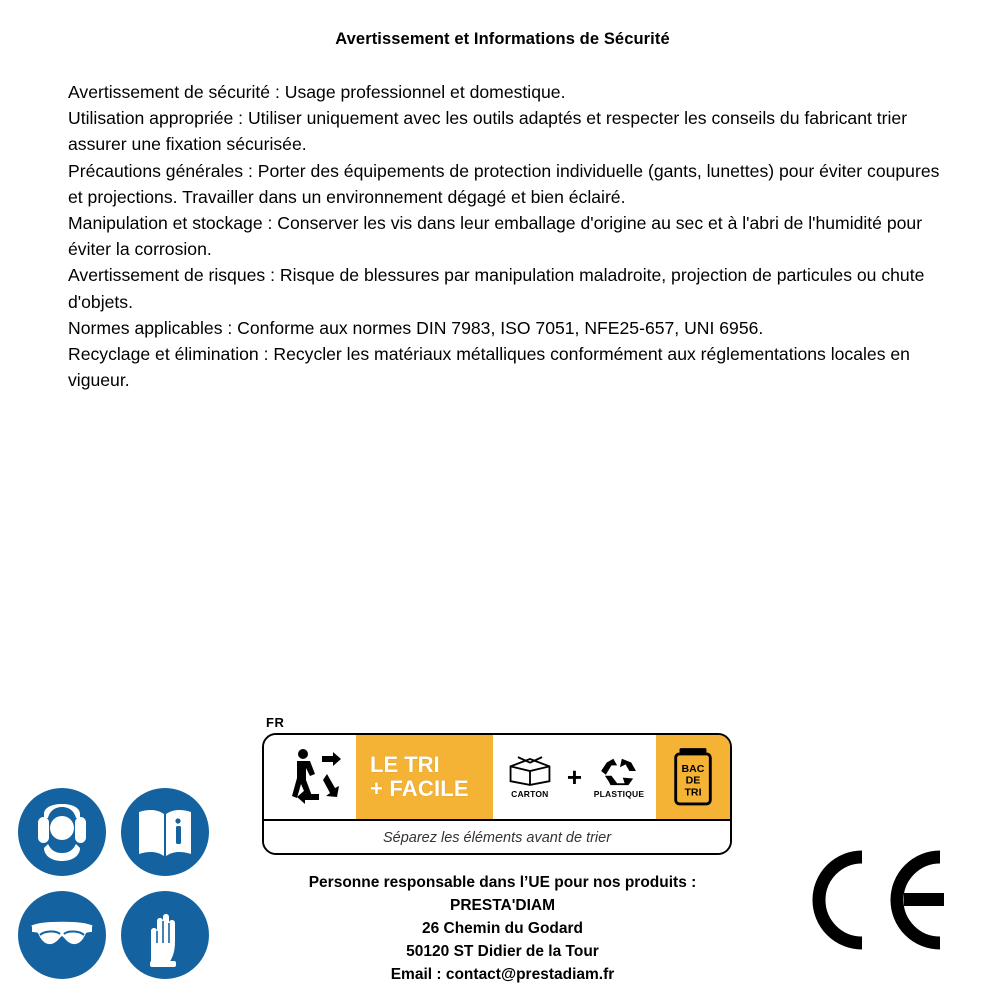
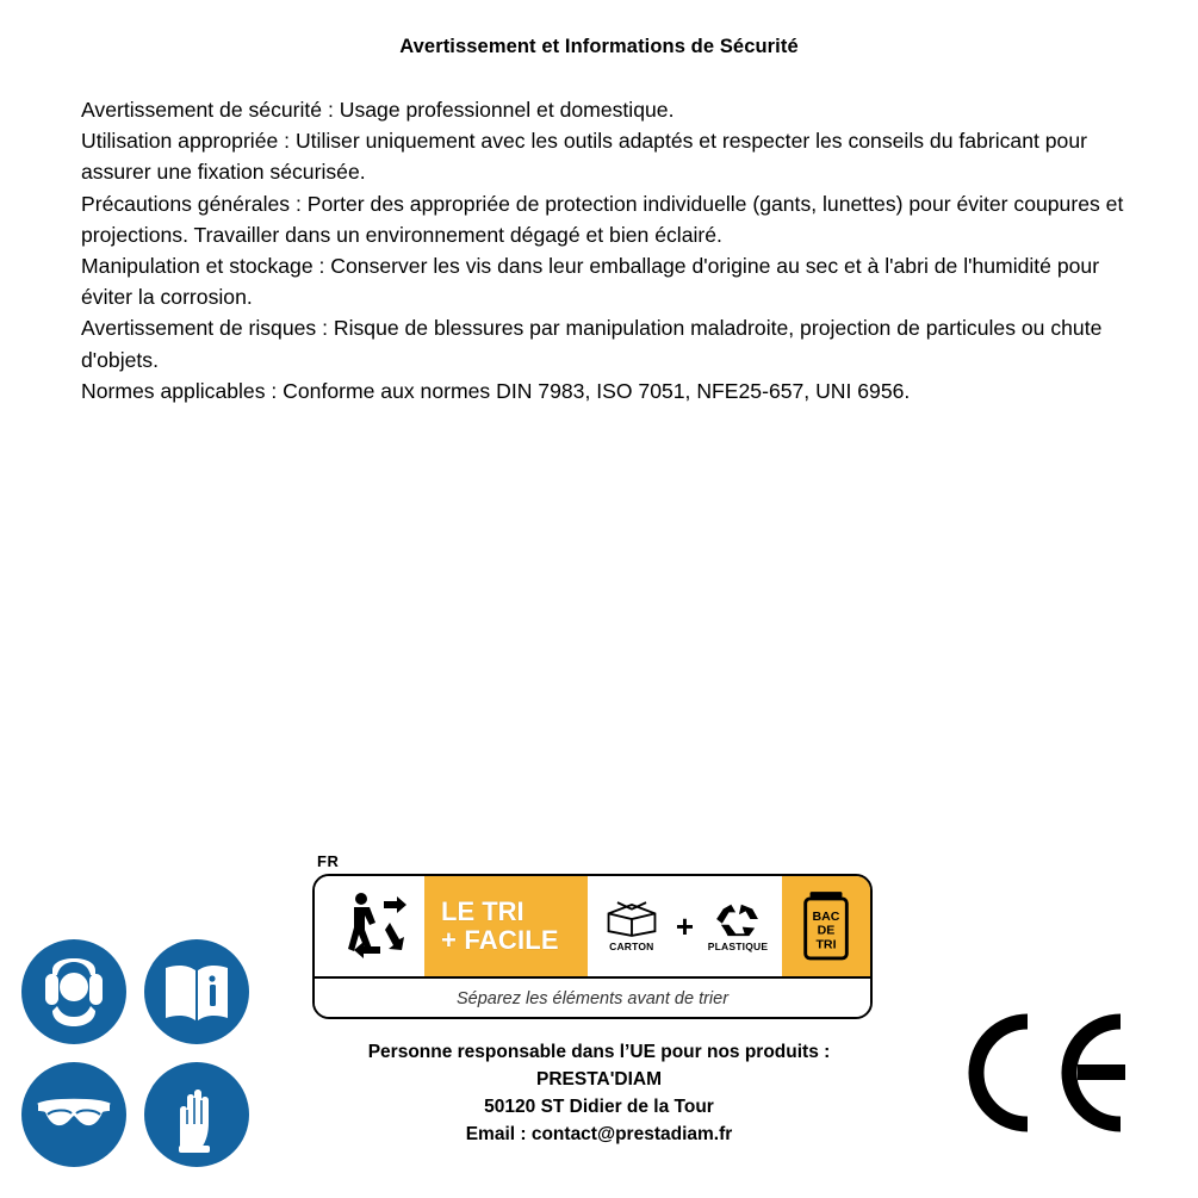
  Avertissement et Informations de Sécurité
  Avertissement de sécurité : Usage professionnel et domestique.
- Utilisation appropriée : Utiliser uniquement avec les outils adaptés et respecter les conseils du fabricant trier assurer une fixation sécurisée.
+ Utilisation appropriée : Utiliser uniquement avec les outils adaptés et respecter les conseils du fabricant pour assurer une fixation sécurisée.
- Précautions générales : Porter des équipements de protection individuelle (gants, lunettes) pour éviter coupures et projections. Travailler dans un environnement dégagé et bien éclairé.
+ Précautions générales : Porter des appropriée de protection individuelle (gants, lunettes) pour éviter coupures et projections. Travailler dans un environnement dégagé et bien éclairé.
  Manipulation et stockage : Conserver les vis dans leur emballage d'origine au sec et à l'abri de l'humidité pour éviter la corrosion.
  Avertissement de risques : Risque de blessures par manipulation maladroite, projection de particules ou chute d'objets.
  Normes applicables : Conforme aux normes DIN 7983, ISO 7051, NFE25-657, UNI 6956.
- Recyclage et élimination : Recycler les matériaux métalliques conformément aux réglementations locales en vigueur.
  FR
  LE TRI
  + FACILE
  CARTON
  +
  PLASTIQUE
  BAC
  DE
  TRI
  Séparez les éléments avant de trier
  Personne responsable dans l’UE pour nos produits :
  PRESTA'DIAM
- 26 Chemin du Godard
  50120 ST Didier de la Tour
  Email : contact@prestadiam.fr
